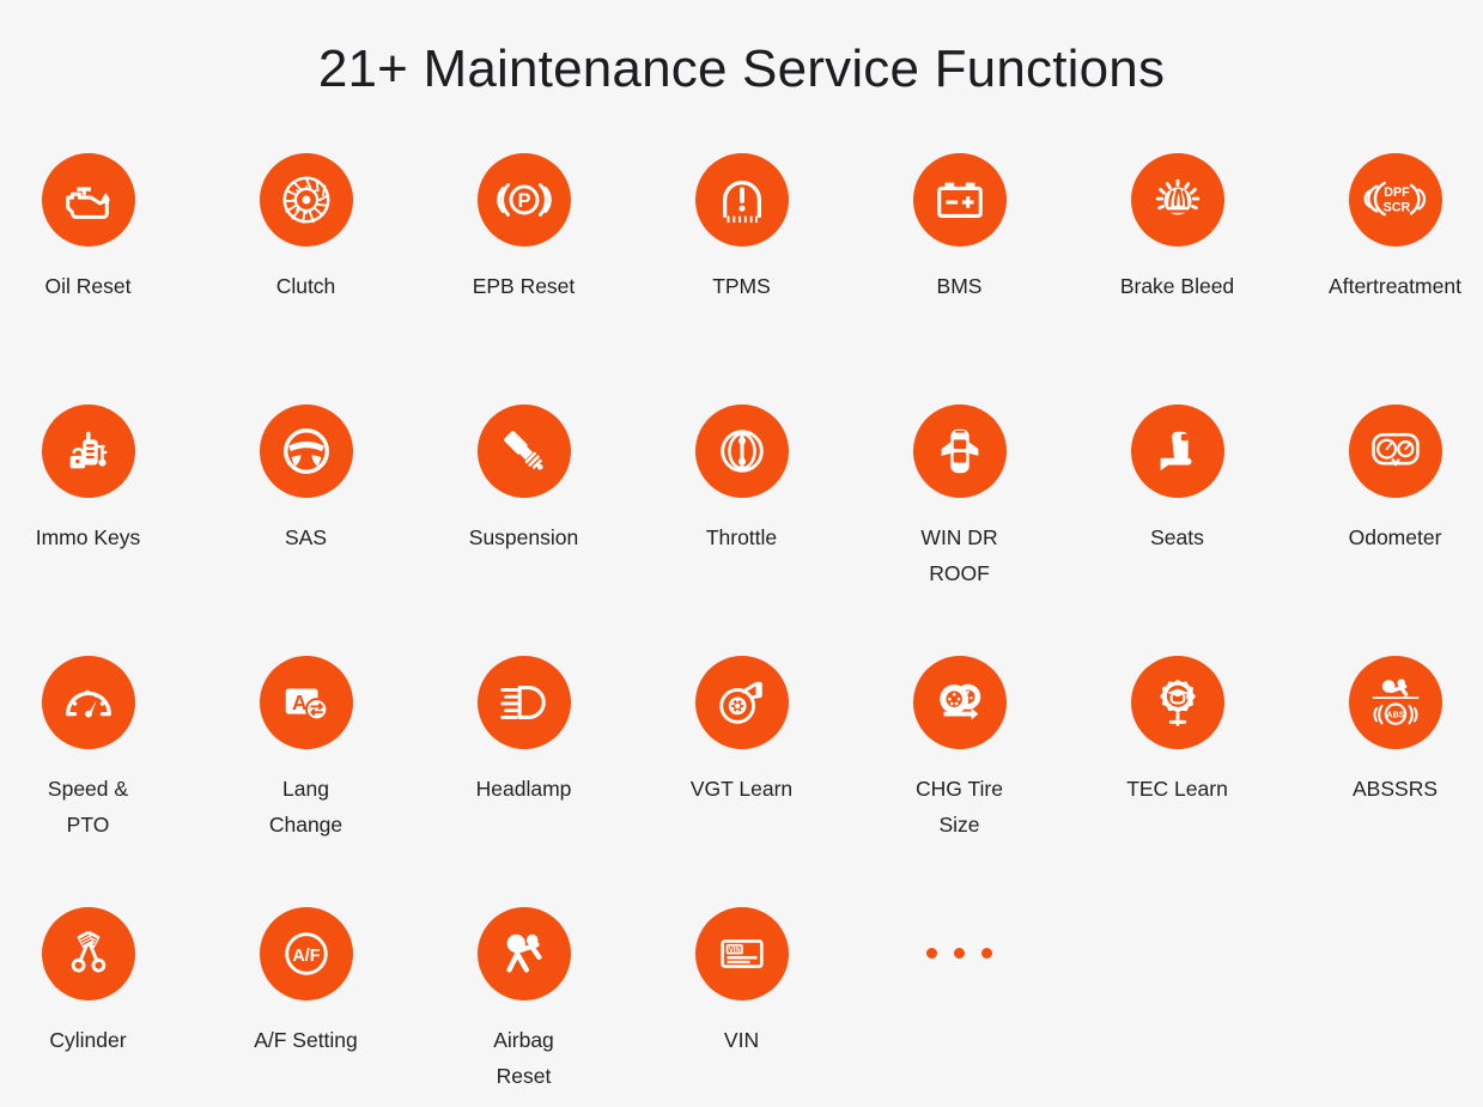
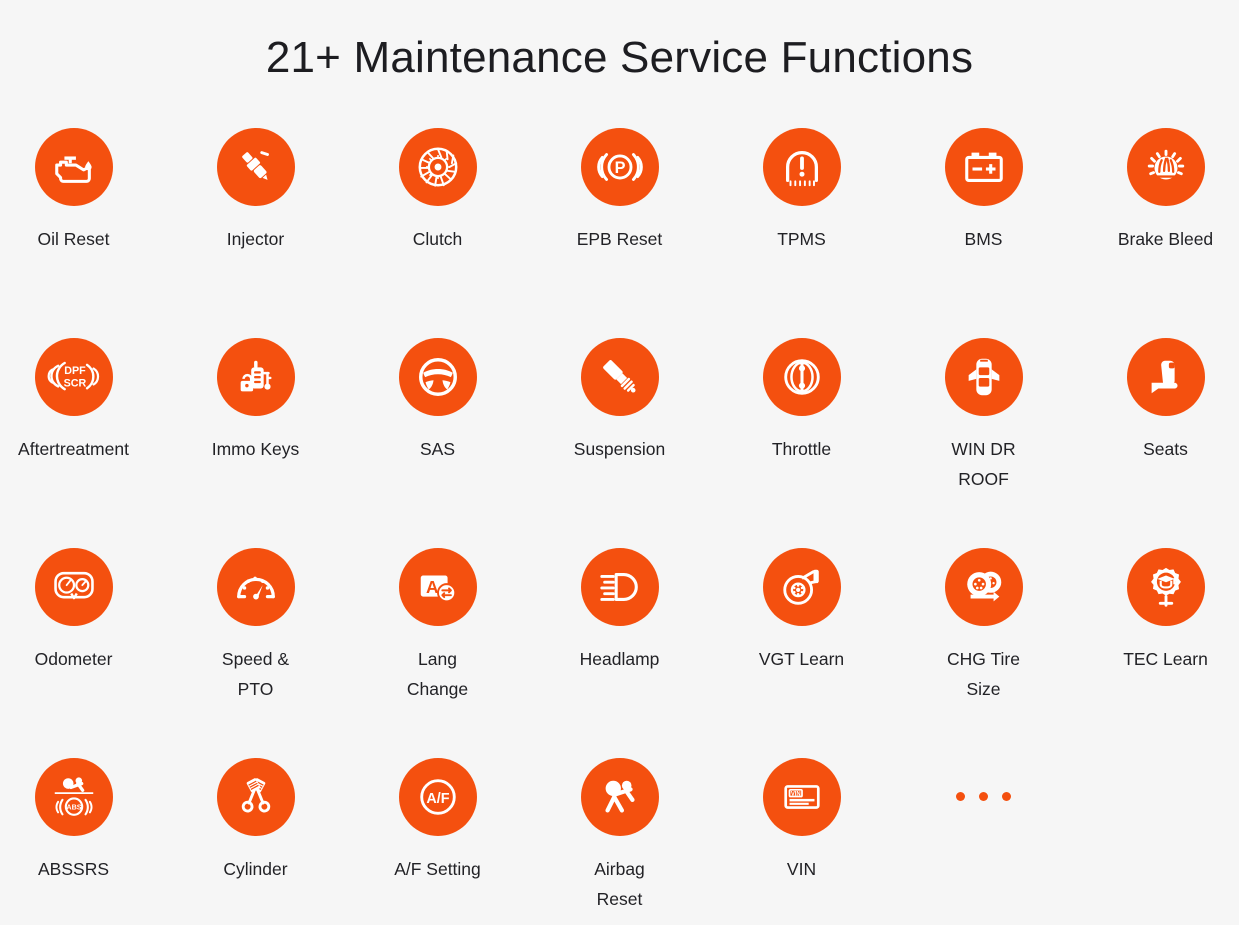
  21+ Maintenance Service Functions
  Oil Reset
+ Injector
  Clutch
  P
  EPB Reset
  TPMS
  BMS
  Brake Bleed
  DPF
  SCR
  Aftertreatment
  Immo Keys
  SAS
  Suspension
  Throttle
  WIN DR
  ROOF
  Seats
  Odometer
  Speed &
  PTO
  A
  Lang
  Change
  Headlamp
  VGT Learn
  CHG Tire
  Size
  TEC Learn
  ABS
  ABSSRS
  Cylinder
  A/F
  A/F Setting
  Airbag
  Reset
  VIN
